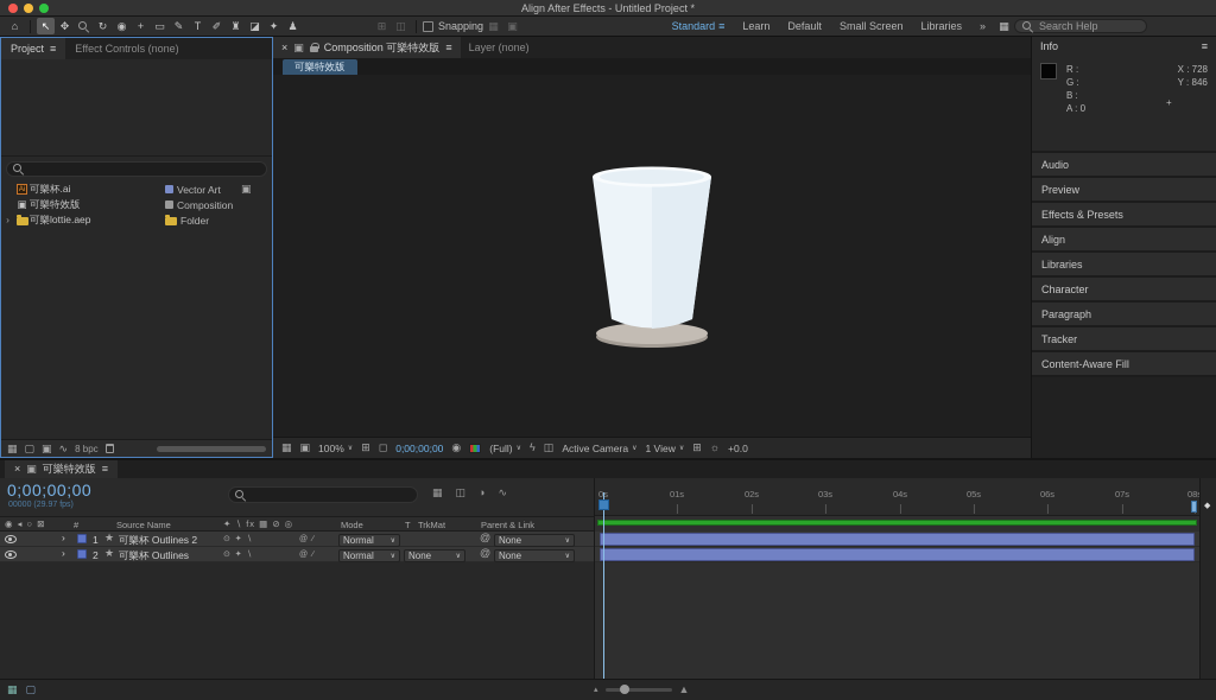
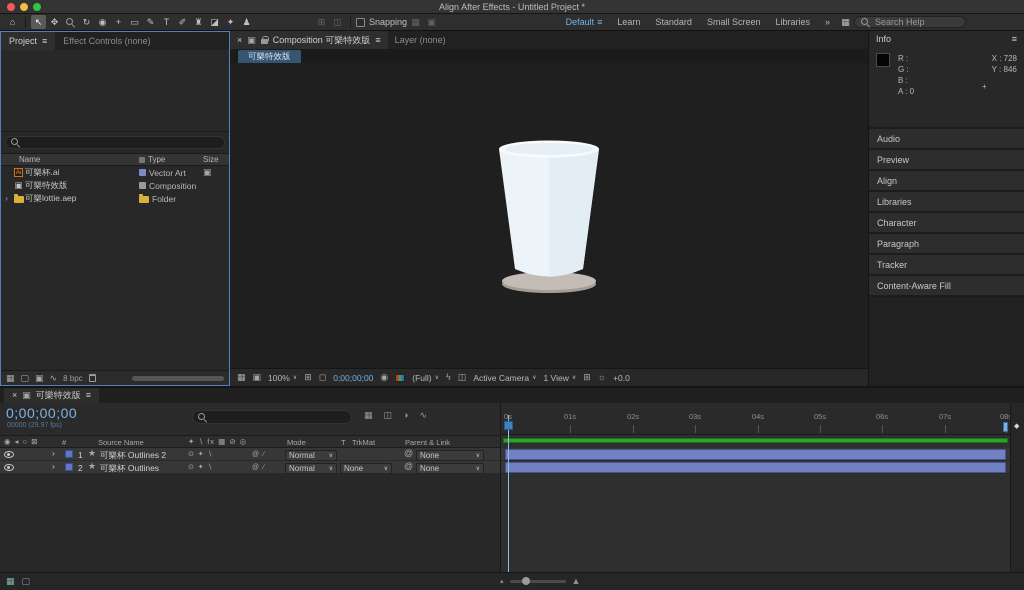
  Align After Effects - Untitled Project *
  Snapping
- Standard
+ Default
  Learn
- Default
+ Standard
  Small Screen
  Libraries
  »
  Search Help
  Project
  Effect Controls (none)
+ Name
+ Type
+ Size
  可樂杯.ai
  Vector Art
  可樂特效版
  Composition
  可樂lottie.aep
  Folder
  8 bpc
  Composition 可樂特效版
  Layer (none)
  可樂特效版
  100%
  0;00;00;00
  (Full)
  Active Camera
  1 View
  +0.0
  Info
  R :
  G :
  B :
  A : 0
  X : 728
  Y : 846
  Audio
  Preview
- Effects & Presets
  Align
  Libraries
  Character
  Paragraph
  Tracker
  Content-Aware Fill
  可樂特效版
  0;00;00;00
  #
  Source Name
  Mode
  T
  TrkMat
  Parent & Link
  1
  可樂杯 Outlines 2
  Normal
  None
  2
  可樂杯 Outlines
  Normal
  None
  None
  0s
  01s
  02s
  03s
  04s
  05s
  06s
  07s
